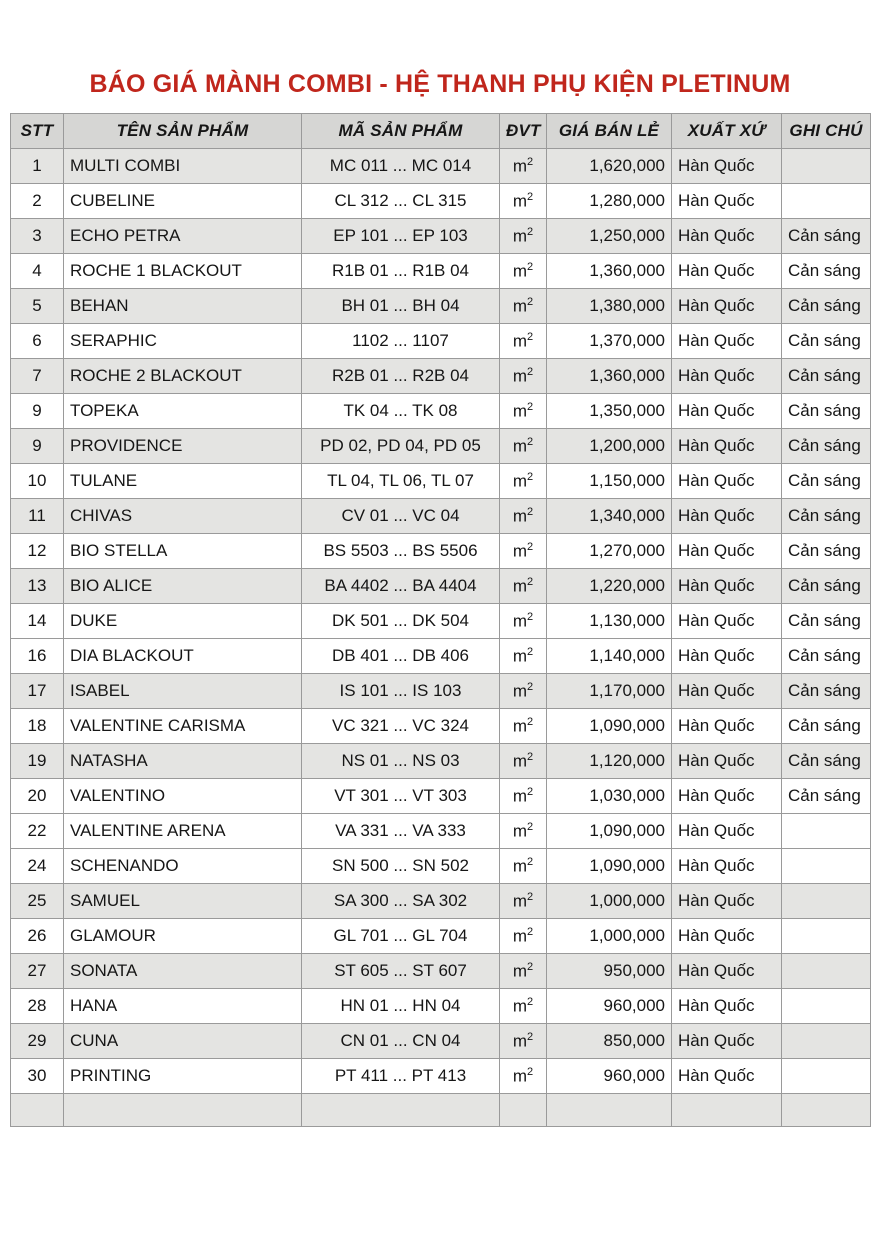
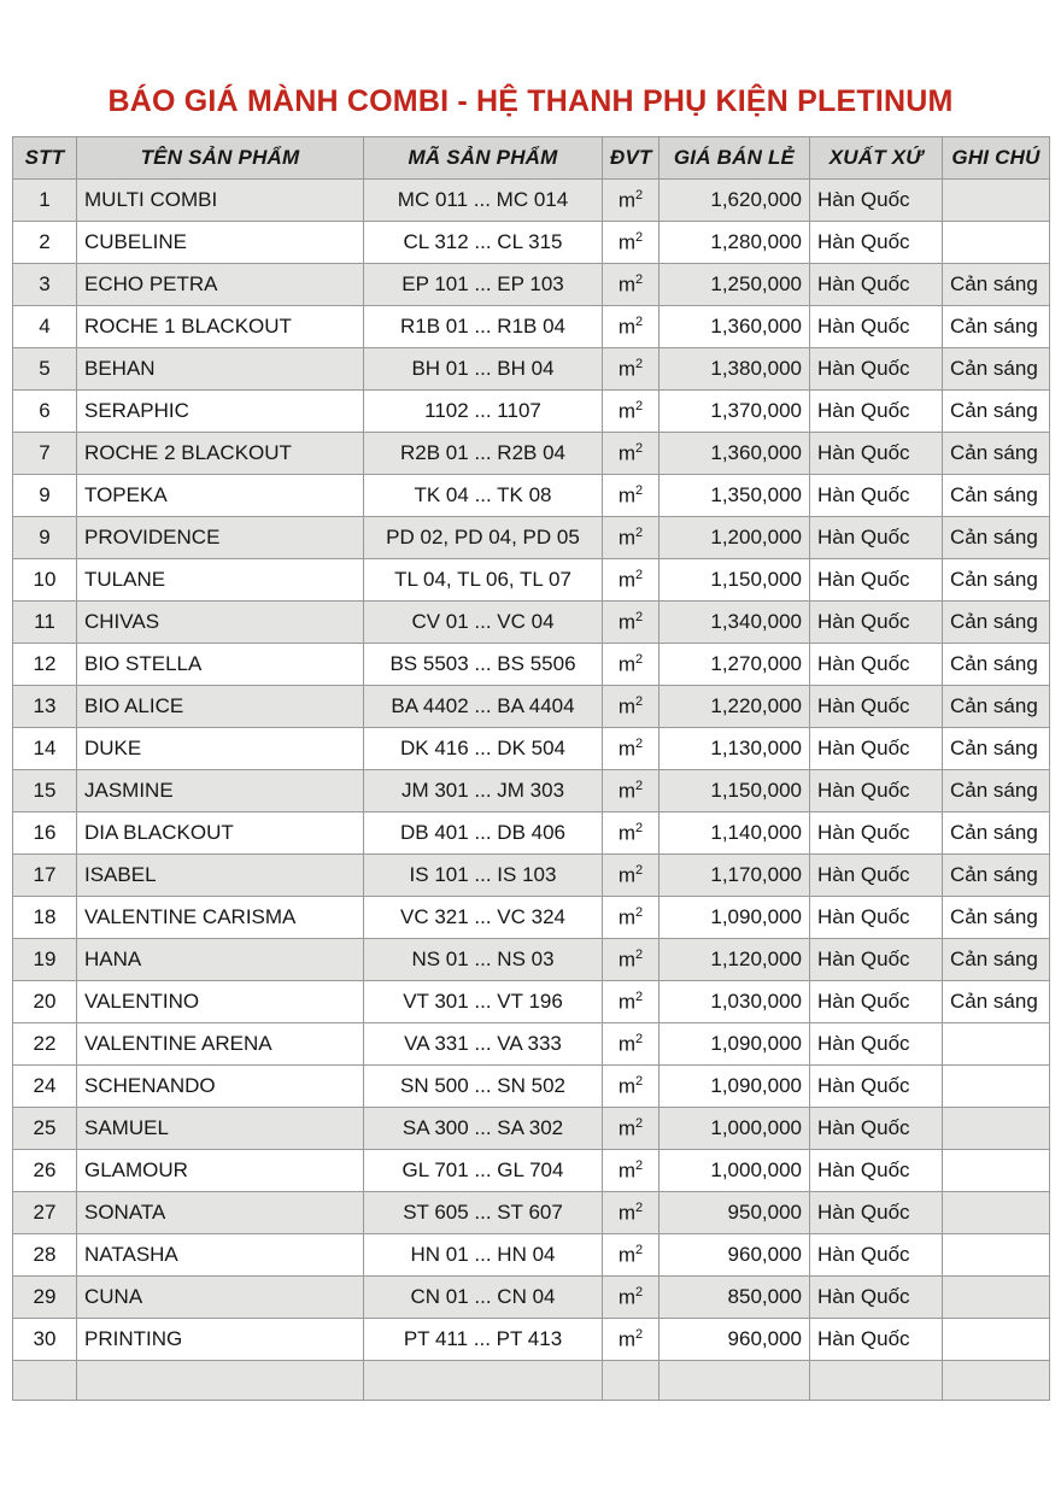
  BÁO GIÁ MÀNH COMBI - HỆ THANH PHỤ KIỆN PLETINUM
  STT	TÊN SẢN PHẨM	MÃ SẢN PHẨM	ĐVT	GIÁ BÁN LẺ	XUẤT XỨ	GHI CHÚ
  1	MULTI COMBI	MC 011 ... MC 014	m2	1,620,000	Hàn Quốc
  2	CUBELINE	CL 312 ... CL 315	m2	1,280,000	Hàn Quốc
  3	ECHO PETRA	EP 101 ... EP 103	m2	1,250,000	Hàn Quốc	Cản sáng
  4	ROCHE 1 BLACKOUT	R1B 01 ... R1B 04	m2	1,360,000	Hàn Quốc	Cản sáng
  5	BEHAN	BH 01 ... BH 04	m2	1,380,000	Hàn Quốc	Cản sáng
  6	SERAPHIC	1102 ... 1107	m2	1,370,000	Hàn Quốc	Cản sáng
  7	ROCHE 2 BLACKOUT	R2B 01 ... R2B 04	m2	1,360,000	Hàn Quốc	Cản sáng
  9	TOPEKA	TK 04 ... TK 08	m2	1,350,000	Hàn Quốc	Cản sáng
  9	PROVIDENCE	PD 02, PD 04, PD 05	m2	1,200,000	Hàn Quốc	Cản sáng
  10	TULANE	TL 04, TL 06, TL 07	m2	1,150,000	Hàn Quốc	Cản sáng
  11	CHIVAS	CV 01 ... VC 04	m2	1,340,000	Hàn Quốc	Cản sáng
  12	BIO STELLA	BS 5503 ... BS 5506	m2	1,270,000	Hàn Quốc	Cản sáng
  13	BIO ALICE	BA 4402 ... BA 4404	m2	1,220,000	Hàn Quốc	Cản sáng
- 14	DUKE	DK 501 ... DK 504	m2	1,130,000	Hàn Quốc	Cản sáng
+ 14	DUKE	DK 416 ... DK 504	m2	1,130,000	Hàn Quốc	Cản sáng
+ 15	JASMINE	JM 301 ... JM 303	m2	1,150,000	Hàn Quốc	Cản sáng
  16	DIA BLACKOUT	DB 401 ... DB 406	m2	1,140,000	Hàn Quốc	Cản sáng
  17	ISABEL	IS 101 ... IS 103	m2	1,170,000	Hàn Quốc	Cản sáng
  18	VALENTINE CARISMA	VC 321 ... VC 324	m2	1,090,000	Hàn Quốc	Cản sáng
- 19	NATASHA	NS 01 ... NS 03	m2	1,120,000	Hàn Quốc	Cản sáng
+ 19	HANA	NS 01 ... NS 03	m2	1,120,000	Hàn Quốc	Cản sáng
- 20	VALENTINO	VT 301 ... VT 303	m2	1,030,000	Hàn Quốc	Cản sáng
+ 20	VALENTINO	VT 301 ... VT 196	m2	1,030,000	Hàn Quốc	Cản sáng
  22	VALENTINE ARENA	VA 331 ... VA 333	m2	1,090,000	Hàn Quốc
  24	SCHENANDO	SN 500 ... SN 502	m2	1,090,000	Hàn Quốc
  25	SAMUEL	SA 300 ... SA 302	m2	1,000,000	Hàn Quốc
  26	GLAMOUR	GL 701 ... GL 704	m2	1,000,000	Hàn Quốc
  27	SONATA	ST 605 ... ST 607	m2	950,000	Hàn Quốc
- 28	HANA	HN 01 ... HN 04	m2	960,000	Hàn Quốc
+ 28	NATASHA	HN 01 ... HN 04	m2	960,000	Hàn Quốc
  29	CUNA	CN 01 ... CN 04	m2	850,000	Hàn Quốc
  30	PRINTING	PT 411 ... PT 413	m2	960,000	Hàn Quốc
